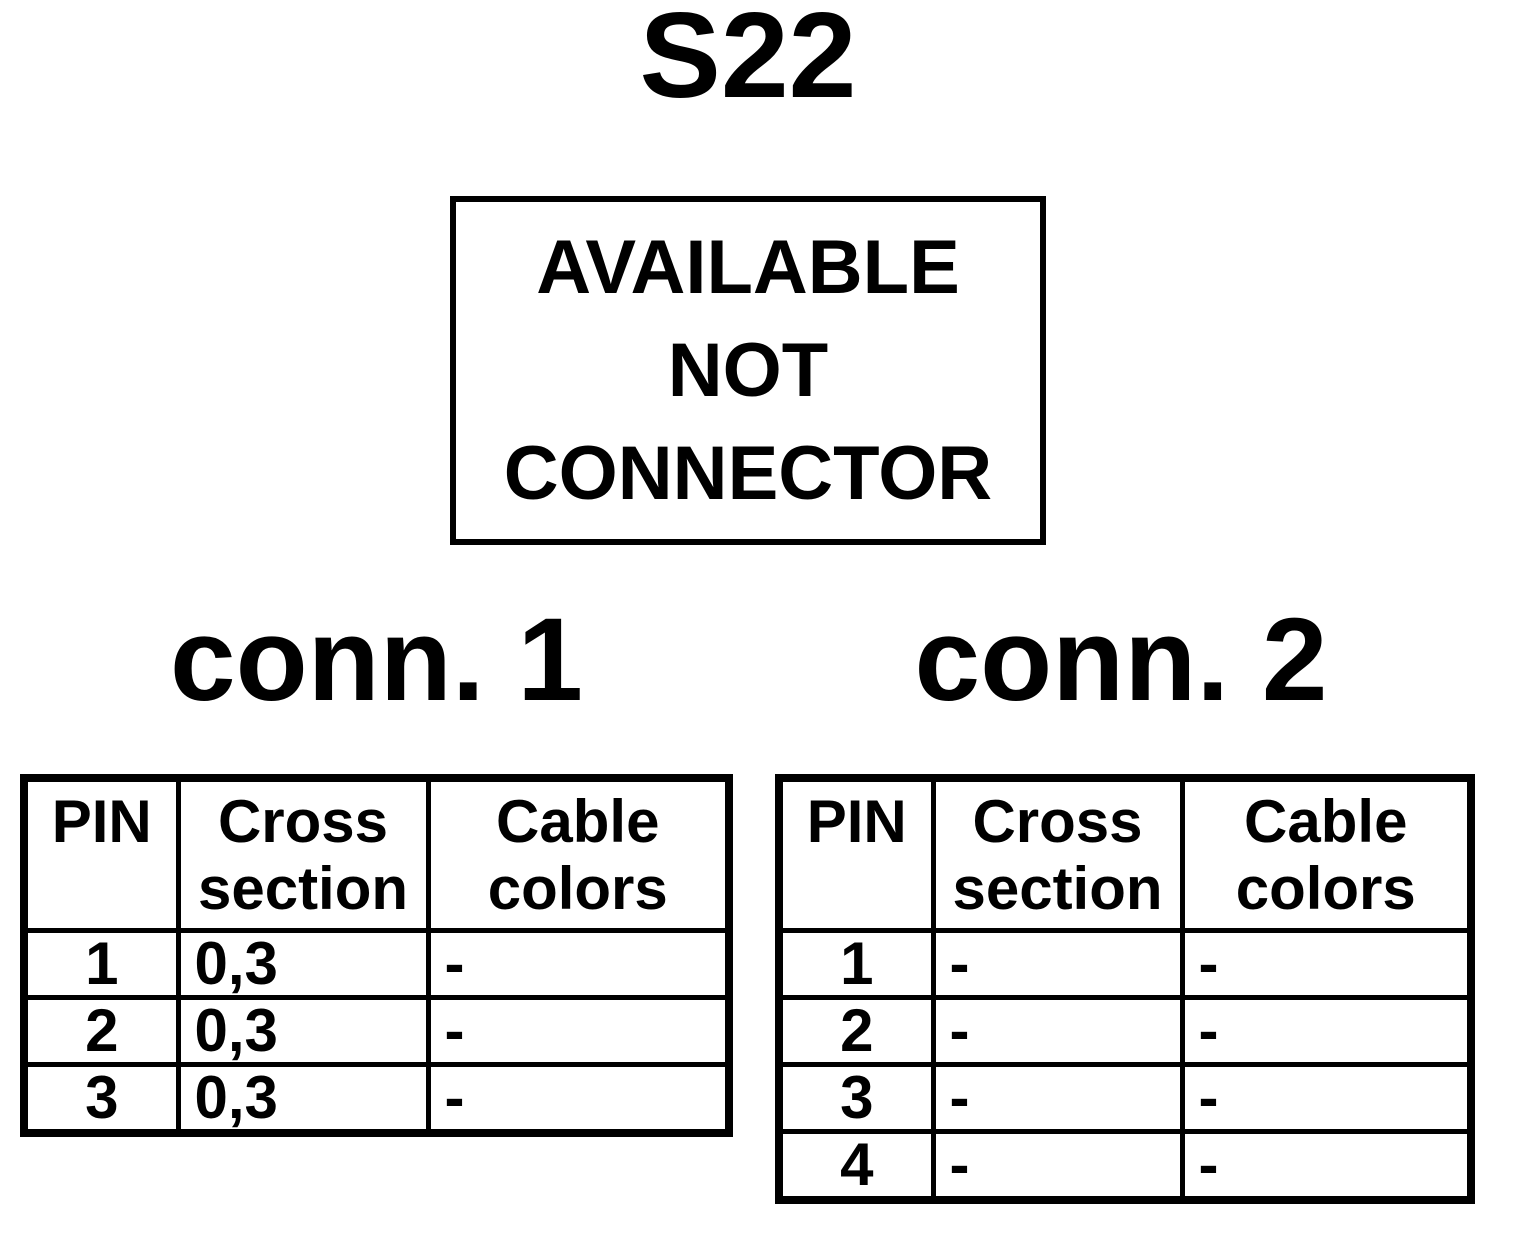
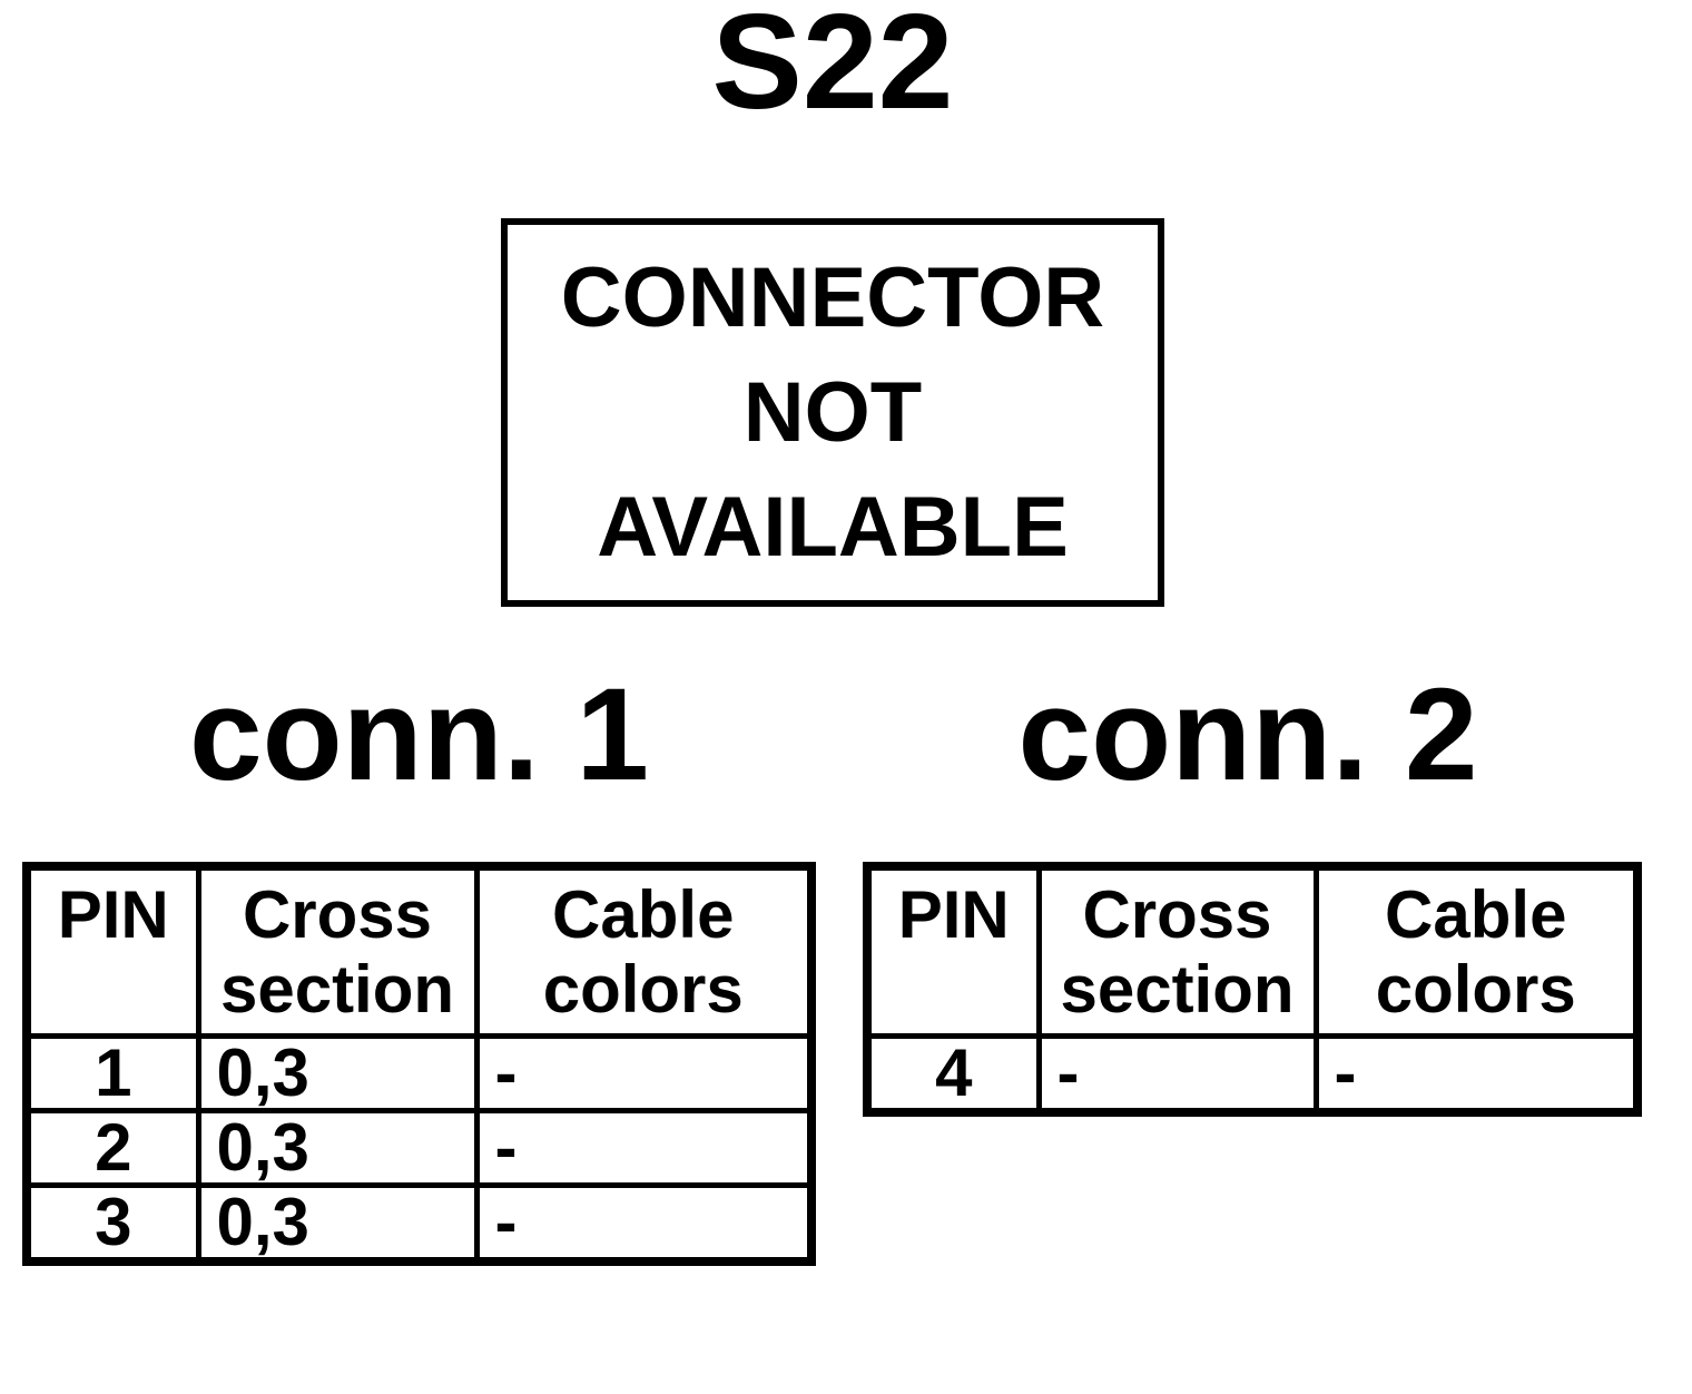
  S22
- AVAILABLE
+ CONNECTOR
  NOT
- CONNECTOR
+ AVAILABLE
  conn. 1
  conn. 2
  PIN	Cross section	Cable colors
  1	0,3	-
  2	0,3	-
  3	0,3	-
  PIN	Cross section	Cable colors
- 1	-	-
- 2	-	-
- 3	-	-
  4	-	-
